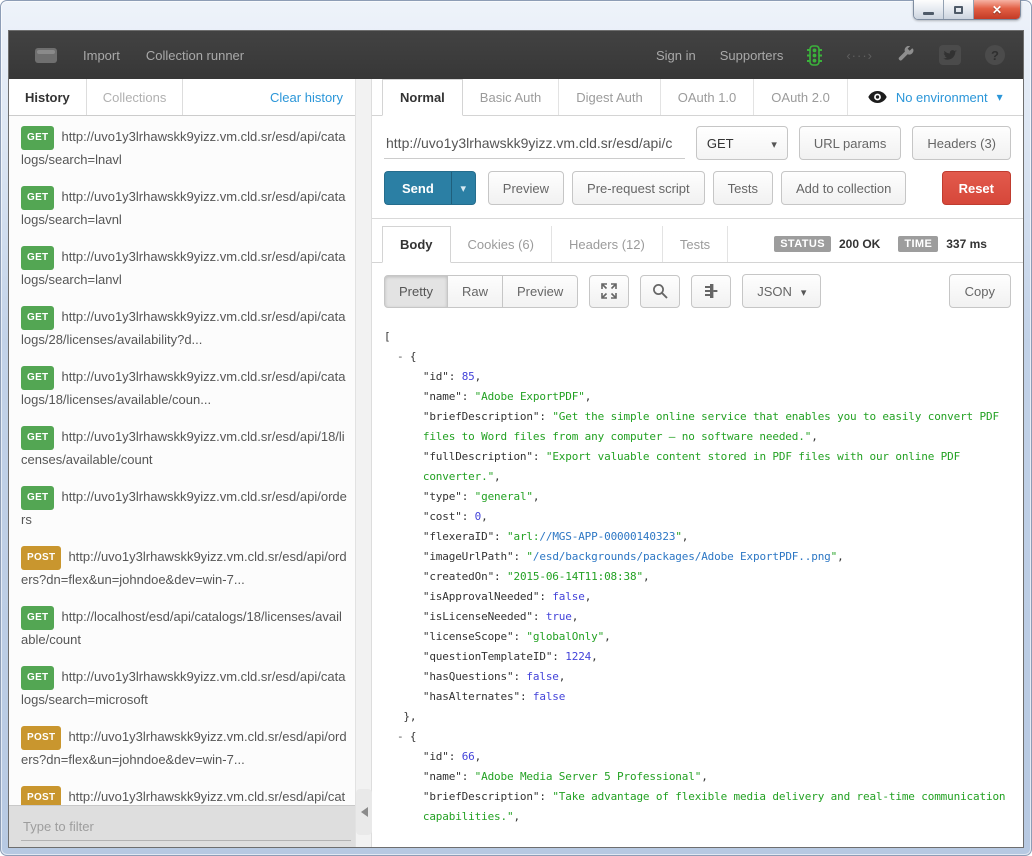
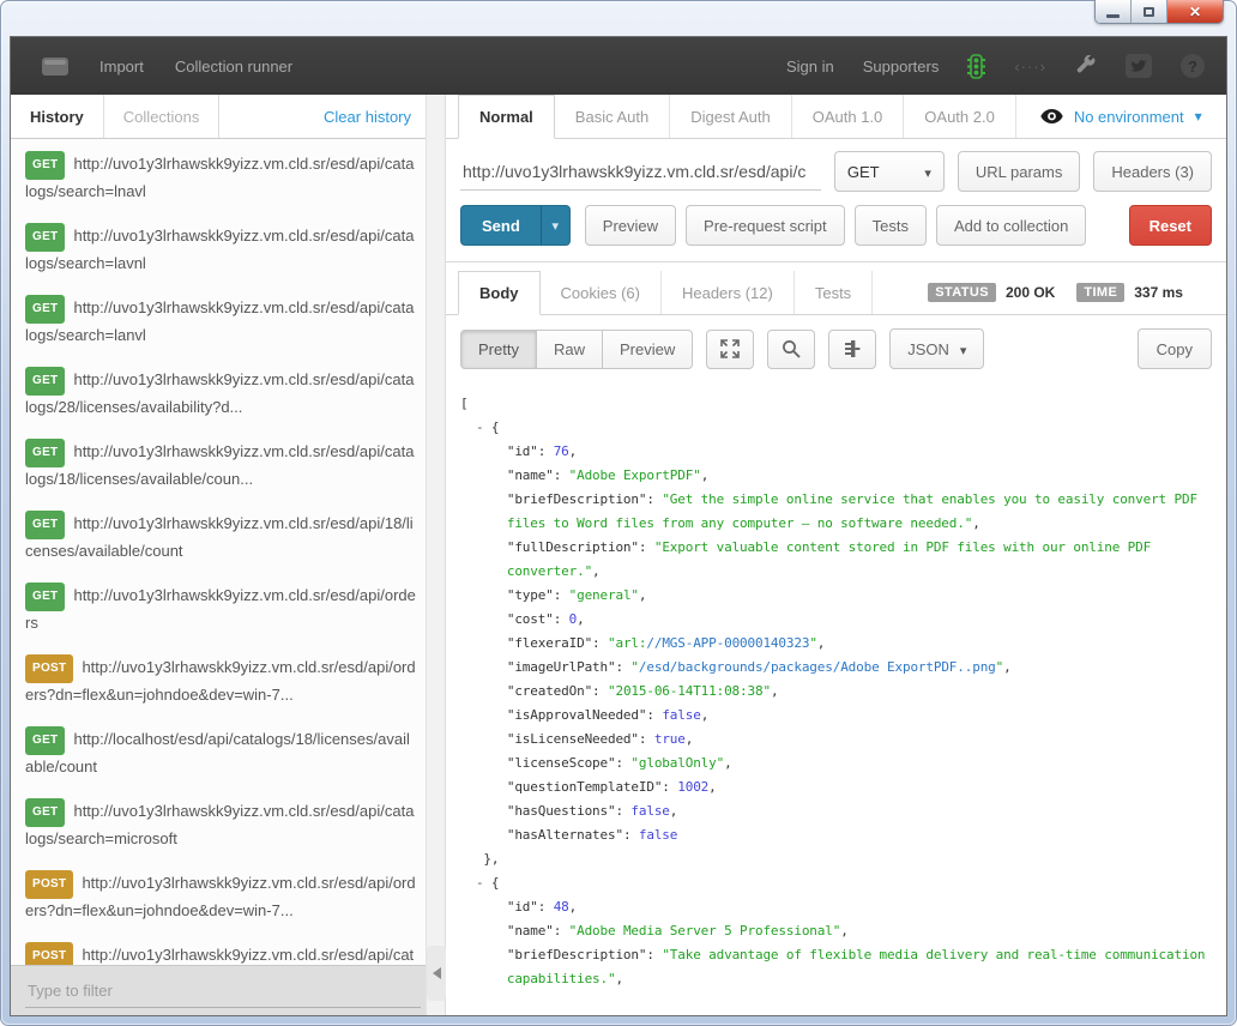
  Import
  Collection runner
  Sign in
  Supporters
  History
  Collections
  Clear history
  GET http://uvo1y3lrhawskk9yizz.vm.cld.sr/esd/api/catalogs/search=lnavl
  GET http://uvo1y3lrhawskk9yizz.vm.cld.sr/esd/api/catalogs/search=lavnl
  GET http://uvo1y3lrhawskk9yizz.vm.cld.sr/esd/api/catalogs/search=lanvl
  GET http://uvo1y3lrhawskk9yizz.vm.cld.sr/esd/api/catalogs/28/licenses/availability?d...
  GET http://uvo1y3lrhawskk9yizz.vm.cld.sr/esd/api/catalogs/18/licenses/available/coun...
  GET http://uvo1y3lrhawskk9yizz.vm.cld.sr/esd/api/18/licenses/available/count
  GET http://uvo1y3lrhawskk9yizz.vm.cld.sr/esd/api/orders
  POST http://uvo1y3lrhawskk9yizz.vm.cld.sr/esd/api/orders?dn=flex&un=johndoe&dev=win-7...
  GET http://localhost/esd/api/catalogs/18/licenses/available/count
  GET http://uvo1y3lrhawskk9yizz.vm.cld.sr/esd/api/catalogs/search=microsoft
  POST http://uvo1y3lrhawskk9yizz.vm.cld.sr/esd/api/orders?dn=flex&un=johndoe&dev=win-7...
  POST http://uvo1y3lrhawskk9yizz.vm.cld.sr/esd/api/cat
  Type to filter
  Normal
  Basic Auth
  Digest Auth
  OAuth 1.0
  OAuth 2.0
  No environment
  http://uvo1y3lrhawskk9yizz.vm.cld.sr/esd/api/c
  GET
  URL params
  Headers (3)
  Send
  Preview
  Pre-request script
  Tests
  Add to collection
  Reset
  Body
  Cookies (6)
  Headers (12)
  Tests
  STATUS
  200 OK
  TIME
  337 ms
  Pretty
  Raw
  Preview
  JSON
  Copy
  [
  - {
- "id": 85,
+ "id": 76,
  "name": "Adobe ExportPDF",
  "briefDescription": "Get the simple online service that enables you to easily convert PDF
  files to Word files from any computer — no software needed.",
  "fullDescription": "Export valuable content stored in PDF files with our online PDF
  converter.",
  "type": "general",
  "cost": 0,
  "flexeraID": "arl://MGS-APP-00000140323",
  "imageUrlPath": "/esd/backgrounds/packages/Adobe ExportPDF..png",
  "createdOn": "2015-06-14T11:08:38",
  "isApprovalNeeded": false,
  "isLicenseNeeded": true,
  "licenseScope": "globalOnly",
- "questionTemplateID": 1224,
+ "questionTemplateID": 1002,
  "hasQuestions": false,
  "hasAlternates": false
  },
  - {
- "id": 66,
+ "id": 48,
  "name": "Adobe Media Server 5 Professional",
  "briefDescription": "Take advantage of flexible media delivery and real-time communication
  capabilities.",
